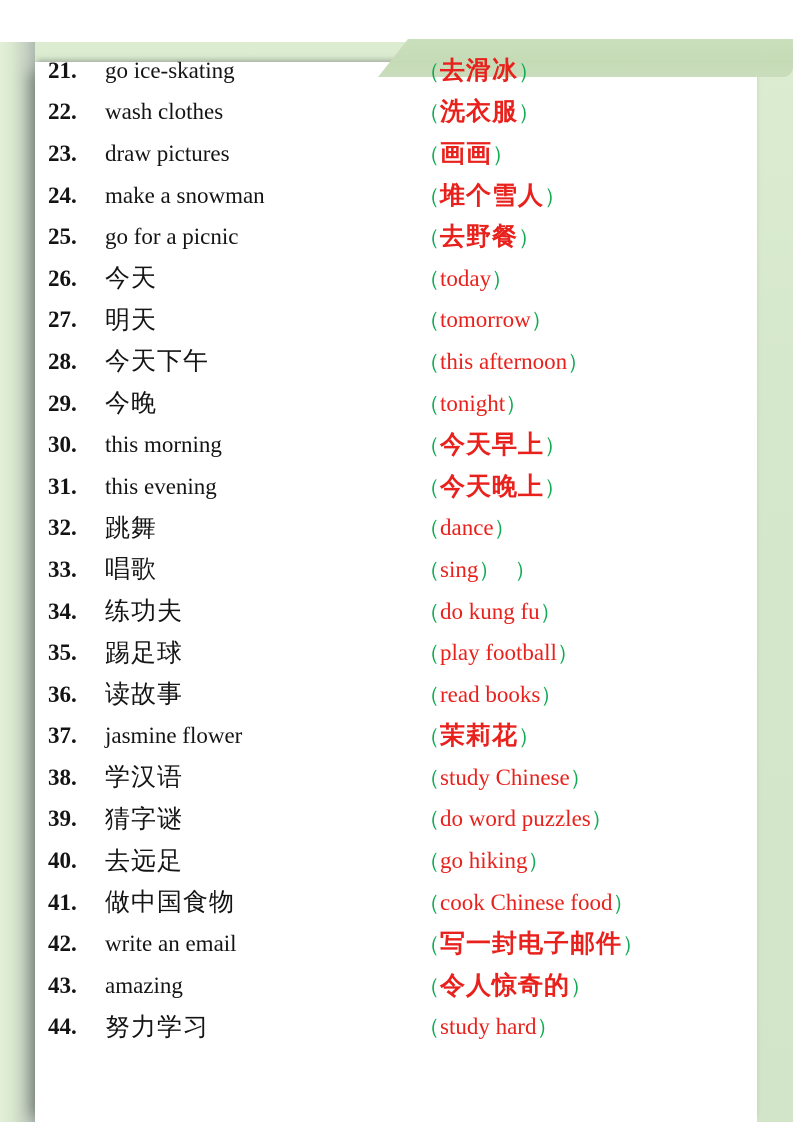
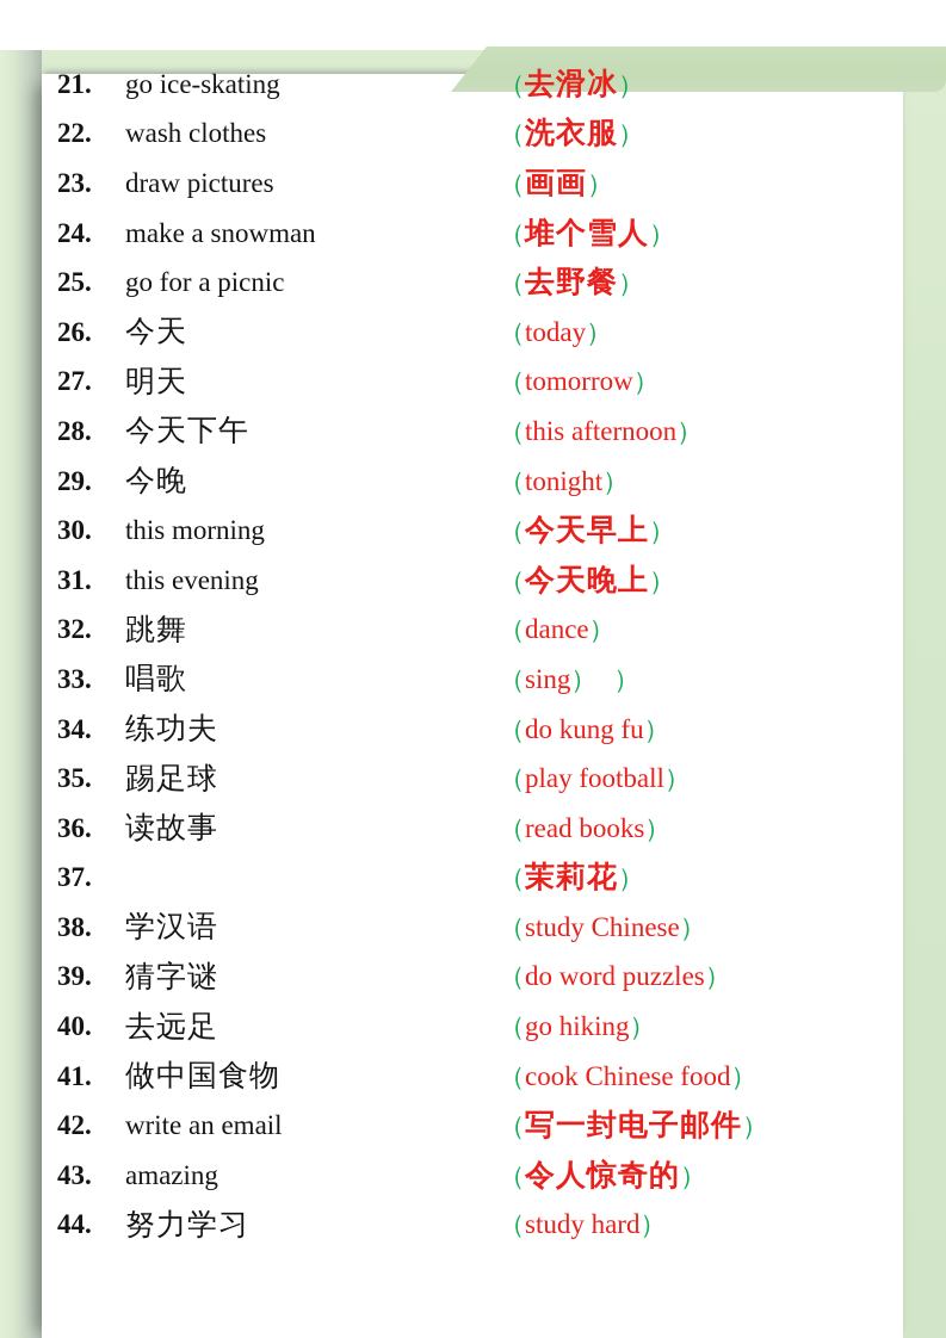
  21.
  go ice-skating
  （去滑冰）
  22.
  wash clothes
  （洗衣服）
  23.
  draw pictures
  （画画）
  24.
  make a snowman
  （堆个雪人）
  25.
  go for a picnic
  （去野餐）
  26.
  今天
  （today）
  27.
  明天
  （tomorrow）
  28.
  今天下午
  （this afternoon）
  29.
  今晚
  （tonight）
  30.
  this morning
  （今天早上）
  31.
  this evening
  （今天晚上）
  32.
  跳舞
  （dance）
  33.
  唱歌
  （sing） ）
  34.
  练功夫
  （do kung fu）
  35.
  踢足球
  （play football）
  36.
  读故事
  （read books）
  37.
- jasmine flower
  （茉莉花）
  38.
  学汉语
  （study Chinese）
  39.
  猜字谜
  （do word puzzles）
  40.
  去远足
  （go hiking）
  41.
  做中国食物
  （cook Chinese food）
  42.
  write an email
  （写一封电子邮件）
  43.
  amazing
  （令人惊奇的）
  44.
  努力学习
  （study hard）
